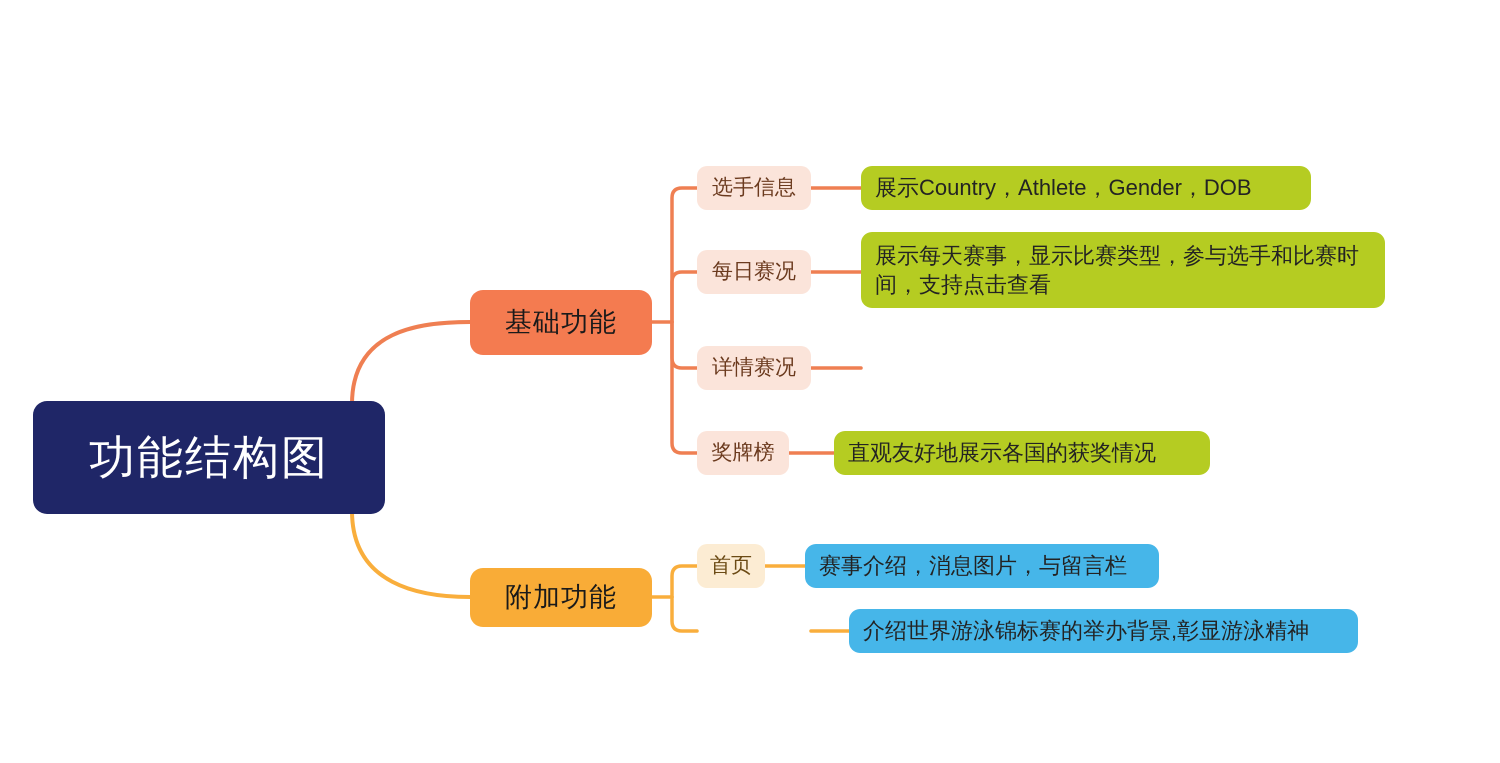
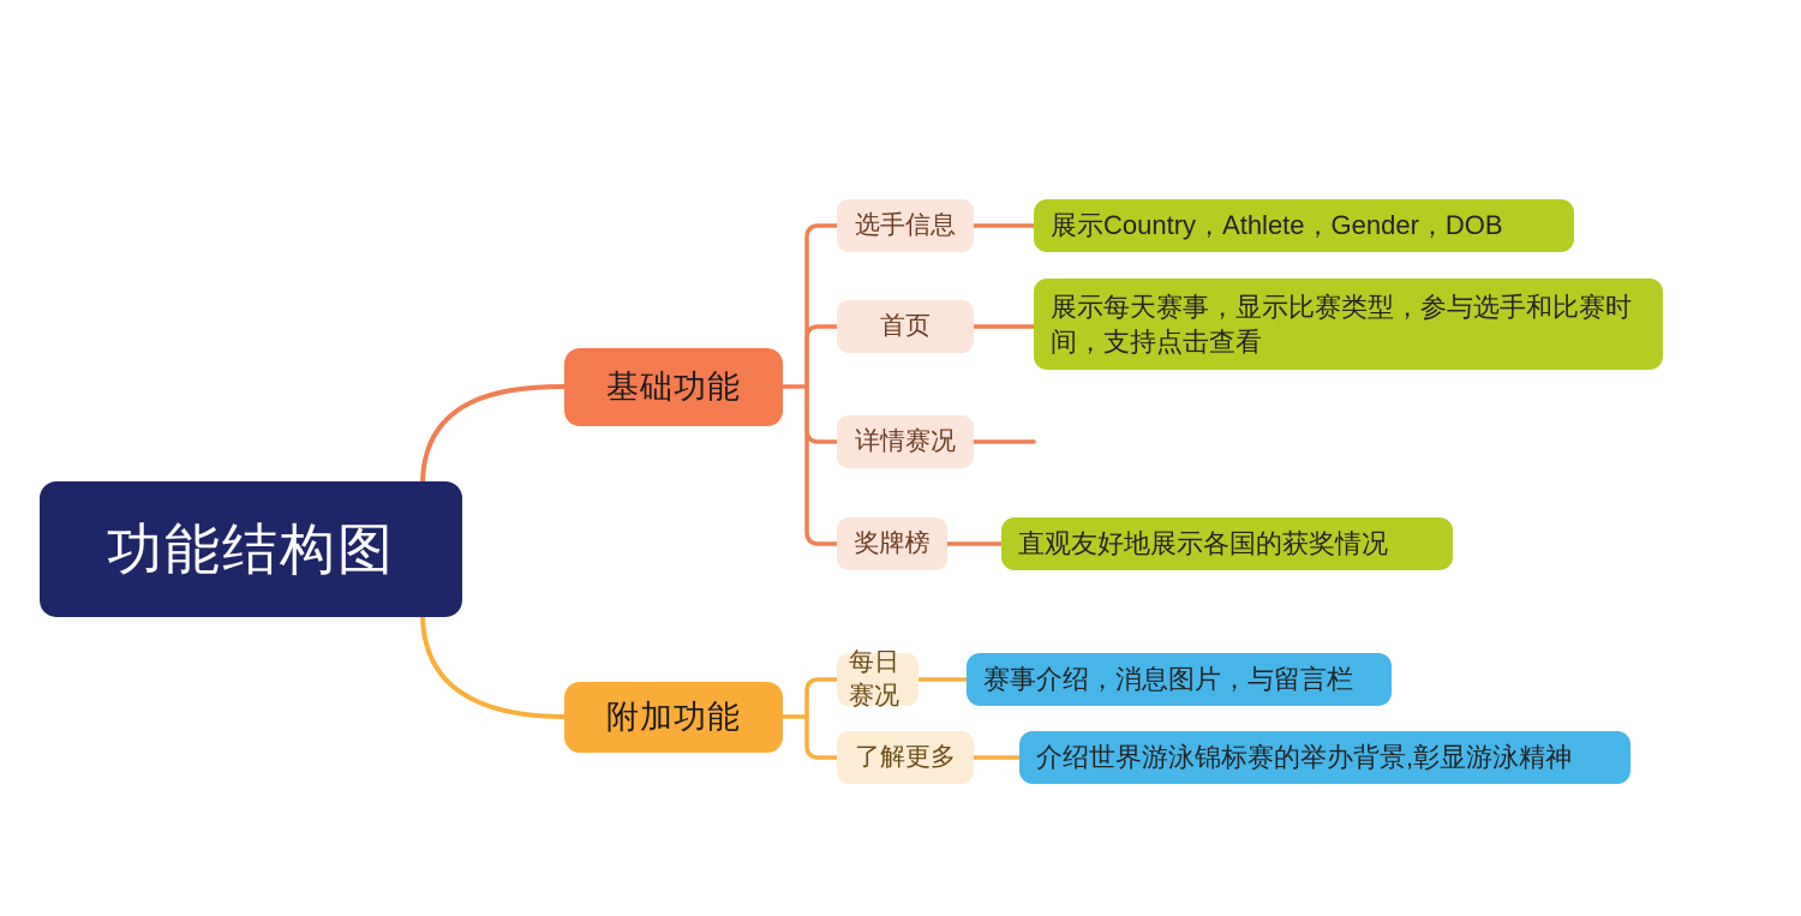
  功能结构图
  基础功能
  附加功能
  选手信息
- 每日赛况
+ 首页
  详情赛况
  奖牌榜
- 首页
+ 每日赛况
+ 了解更多
  展示Country，Athlete，Gender，DOB
  展示每天赛事，显示比赛类型，参与选手和比赛时间，支持点击查看
  直观友好地展示各国的获奖情况
  赛事介绍，消息图片，与留言栏
  介绍世界游泳锦标赛的举办背景,彰显游泳精神
